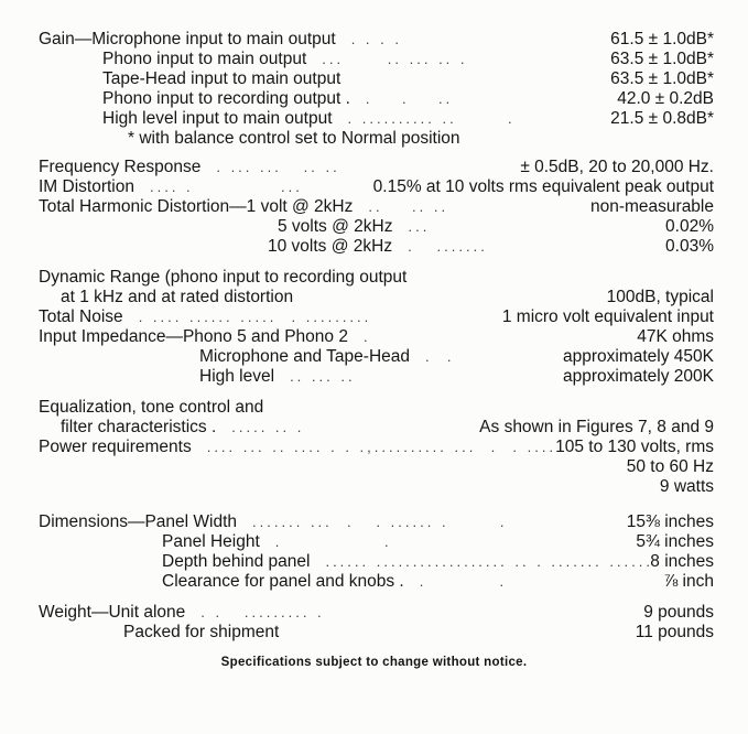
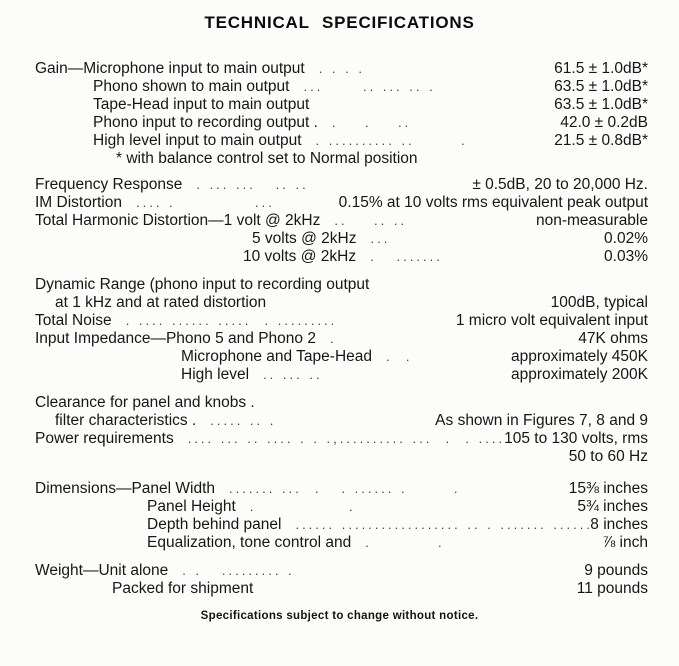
+ TECHNICAL SPECIFICATIONS
  Gain—Microphone input to main output
  . . . .
  61.5 ± 1.0dB*
- Phono input to main output
+ Phono shown to main output
  ... .. ... .. .
  63.5 ± 1.0dB*
  Tape-Head input to main output
  63.5 ± 1.0dB*
  Phono input to recording output .
  . . ..
  42.0 ± 0.2dB
  High level input to main output
  . .......... .. .
  21.5 ± 0.8dB*
  * with balance control set to Normal position
  Frequency Response
  . ... ... .. ..
  ± 0.5dB, 20 to 20,000 Hz.
  IM Distortion
  .... . ...
  0.15% at 10 volts rms equivalent peak output
  Total Harmonic Distortion—1 volt @ 2kHz
  .. .. ..
  non-measurable
  5 volts @ 2kHz
  ...
  0.02%
  10 volts @ 2kHz
  . .......
  0.03%
  Dynamic Range (phono input to recording output
  at 1 kHz and at rated distortion
  100dB, typical
  Total Noise
  . .... ...... ..... . .........
  1 micro volt equivalent input
  Input Impedance—Phono 5 and Phono 2
  .
  47K ohms
  Microphone and Tape-Head
  . .
  approximately 450K
  High level
  .. ... ..
  approximately 200K
- Equalization, tone control and
+ Clearance for panel and knobs .
  filter characteristics .
  ..... .. .
  As shown in Figures 7, 8 and 9
  Power requirements
  .... ... .. .... . . .,.......... ... . . ....
  105 to 130 volts, rms
  50 to 60 Hz
- 9 watts
  Dimensions—Panel Width
  ....... ... . . ...... . .
  15⅜ inches
  Panel Height
  . .
  5¾ inches
  Depth behind panel
  ...... .................. .. . ....... ......
  8 inches
- Clearance for panel and knobs .
+ Equalization, tone control and
  . .
  ⅞ inch
  Weight—Unit alone
  . . ......... .
  9 pounds
  Packed for shipment
  11 pounds
  Specifications subject to change without notice.
